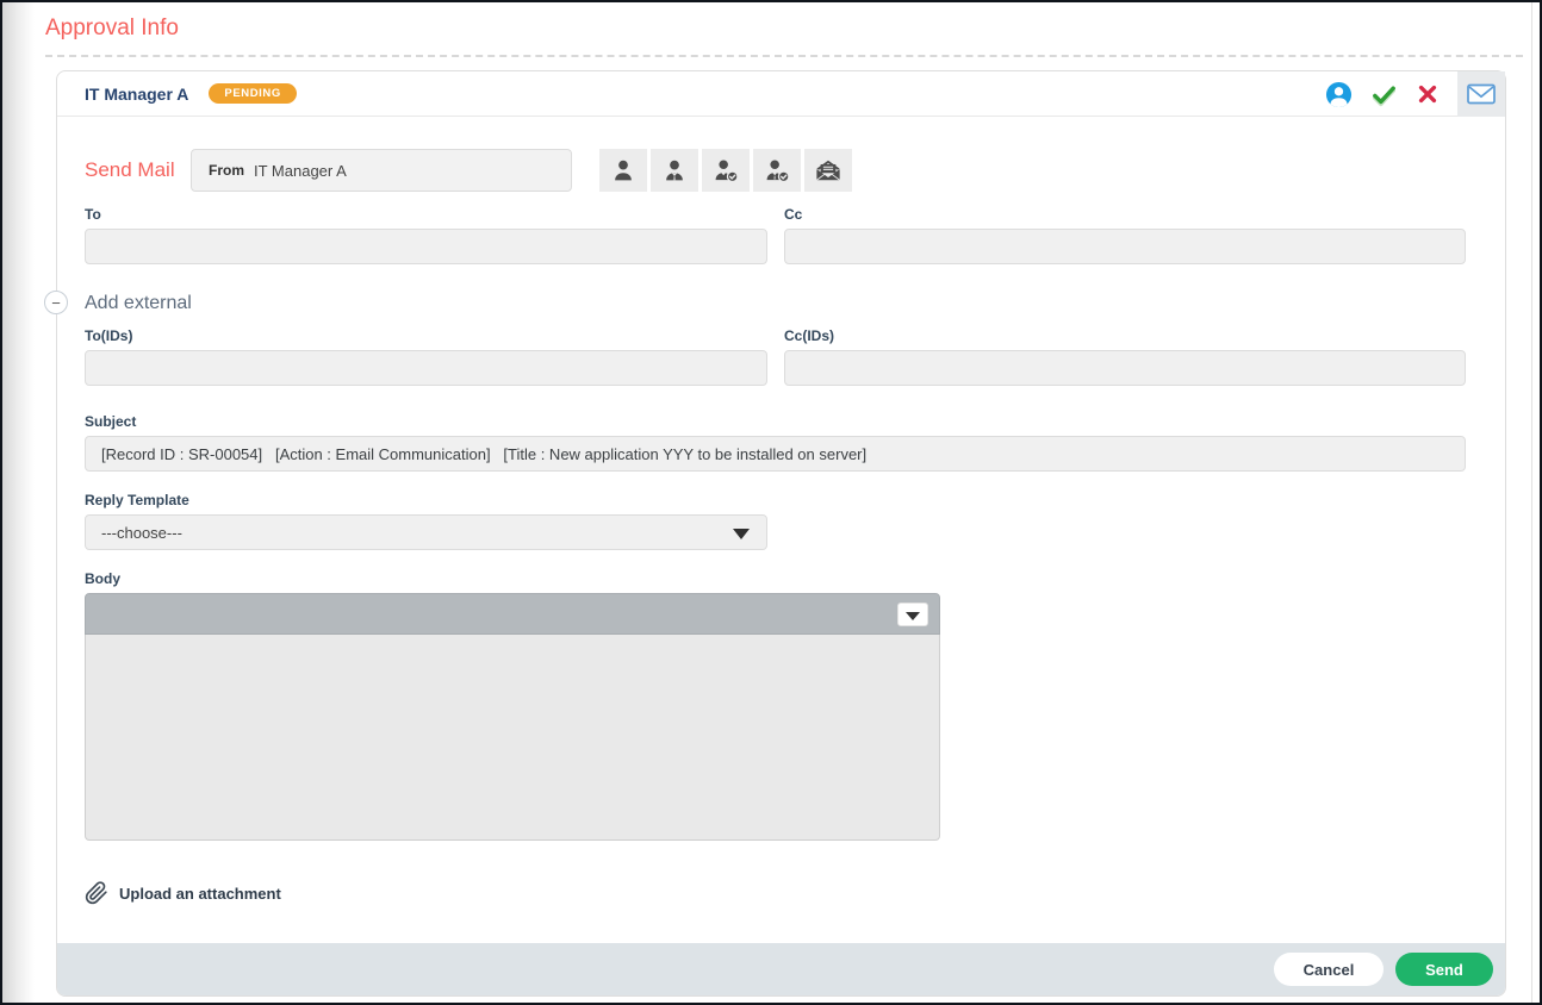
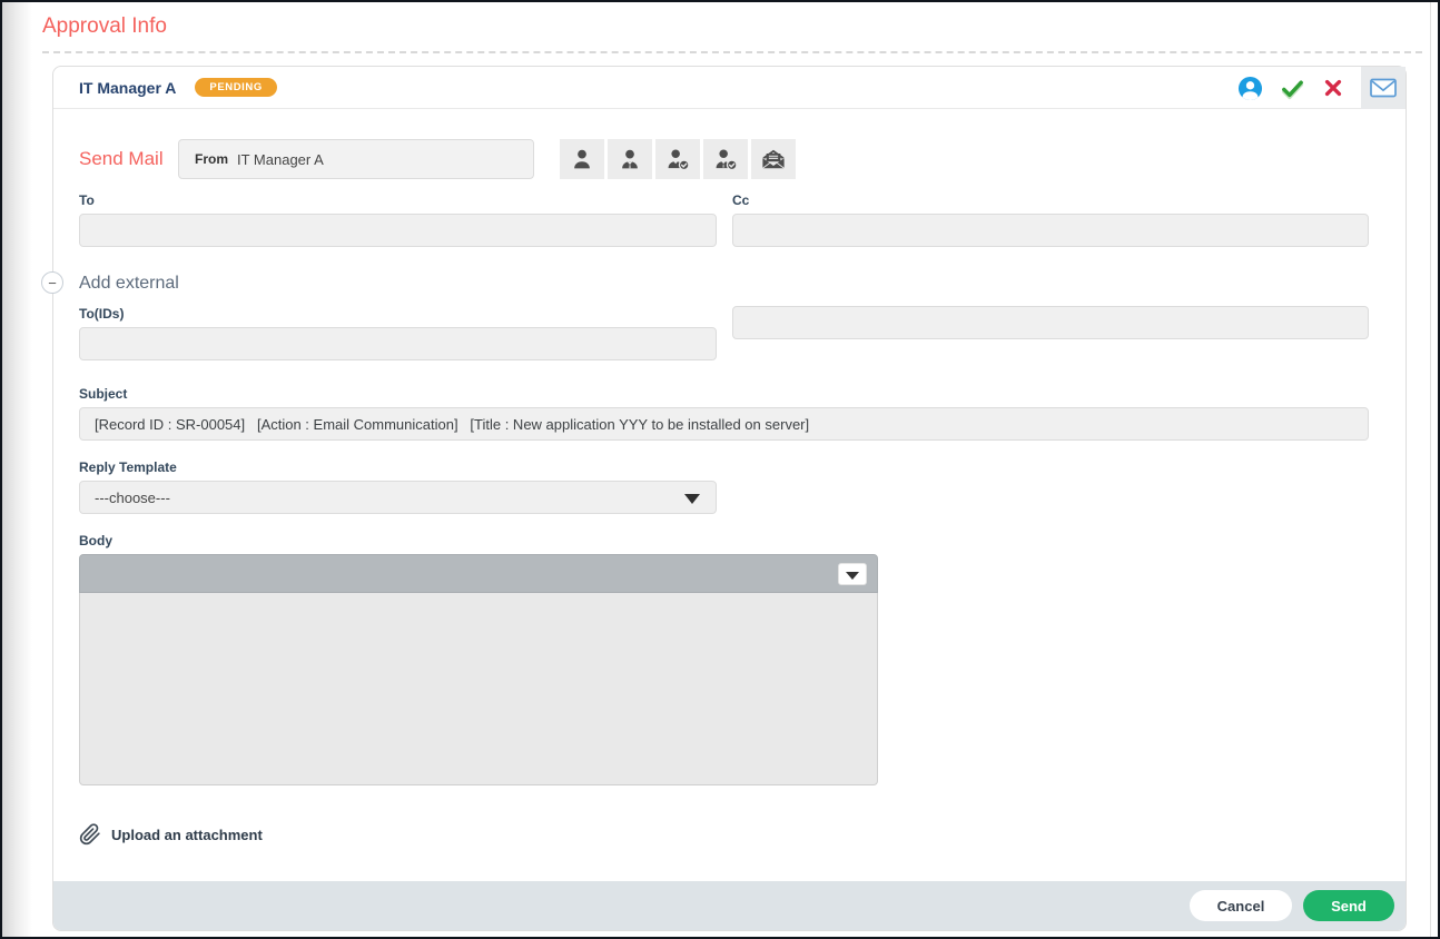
  Approval Info
  IT Manager A
  PENDING
  Send Mail
  From
  IT Manager A
  To
  Cc
  −
  Add external
  To(IDs)
- Cc(IDs)
  Subject
  [Record ID : SR-00054] [Action : Email Communication] [Title : New application YYY to be installed on server]
  Reply Template
  ---choose---
  Body
  Upload an attachment
  Cancel
  Send
